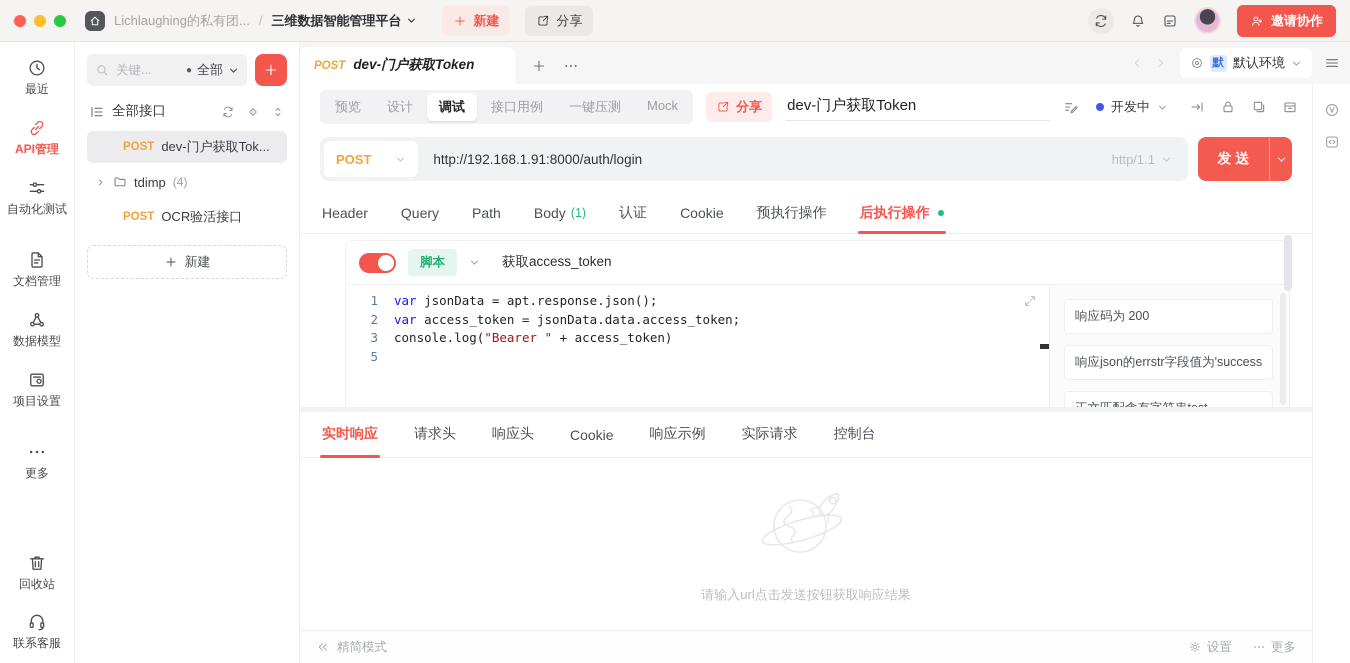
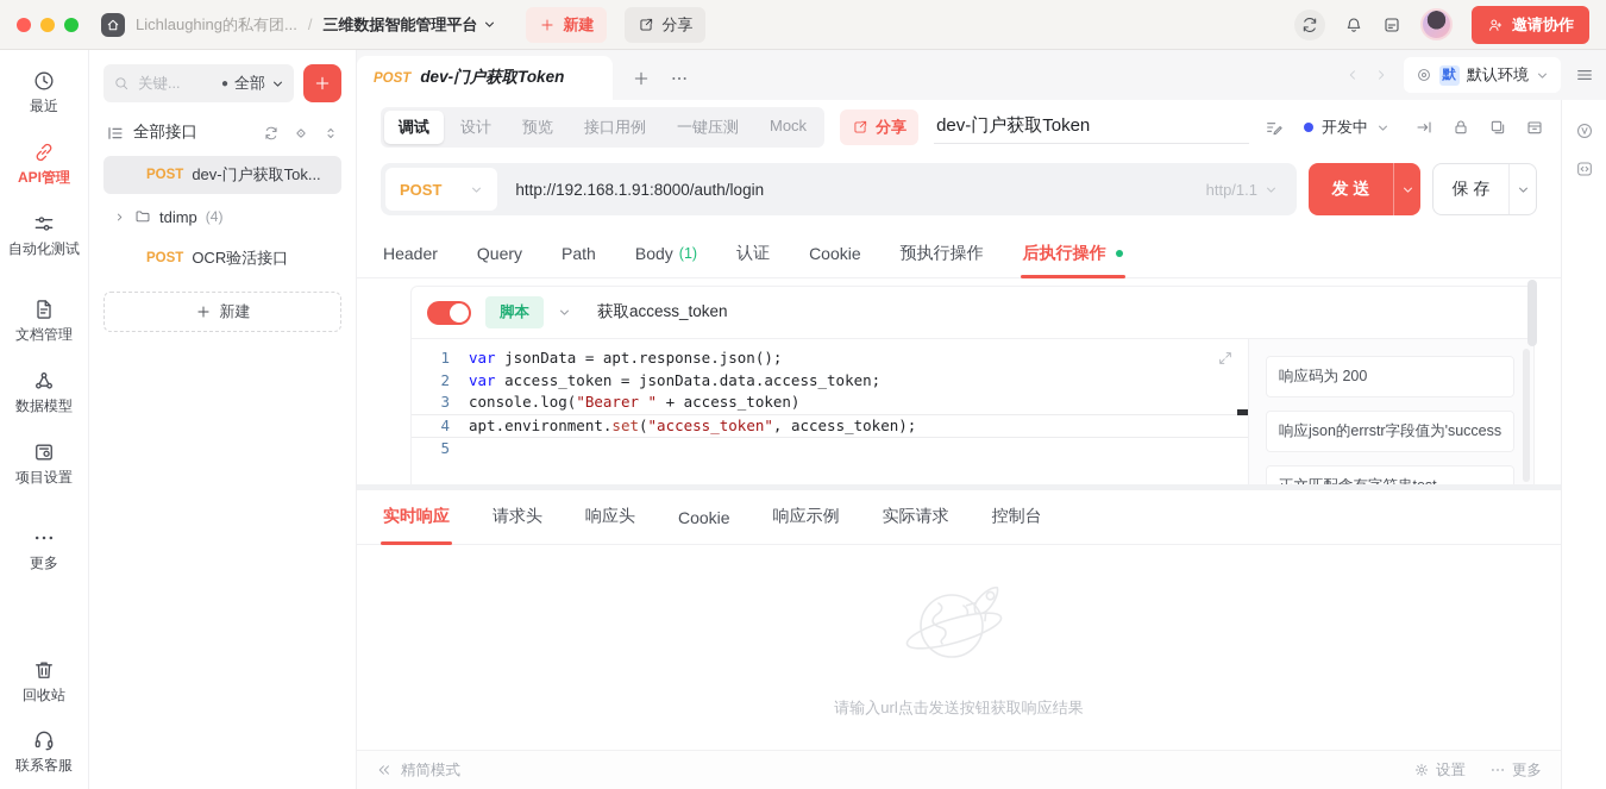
  Lichlaughing的私有团...
  /
  三维数据智能管理平台
  新建
  分享
  邀请协作
  最近
  API管理
  自动化测试
  文档管理
  数据模型
  项目设置
  更多
  回收站
  联系客服
  关键...
  ●
  全部
  全部接口
  POST
  dev-门户获取Tok...
  tdimp
  (4)
  POST
  OCR验活接口
  新建
  POST
  dev-门户获取Token
  默
  默认环境
- 预览
+ 调试
  设计
- 调试
+ 预览
  接口用例
  一键压测
  Mock
  分享
  dev-门户获取Token
  开发中
  POST
  http://192.168.1.91:8000/auth/login
  http/1.1
  发 送
+ 保 存
  Header
  Query
  Path
  Body
  (1)
  认证
  Cookie
  预执行操作
  后执行操作
  脚本
  获取access_token
  1
  var
  jsonData = apt.response.json();
  2
  var
  access_token = jsonData.data.access_token;
  3
  console.log(
  "Bearer "
  + access_token)
+ 4
+ apt.environment.
+ set
+ (
+ "access_token"
+ , access_token);
  5
  响应码为 200
  响应json的errstr字段值为'success
  实时响应
  请求头
  响应头
  Cookie
  响应示例
  实际请求
  控制台
  请输入url点击发送按钮获取响应结果
  精简模式
  设置
  更多
